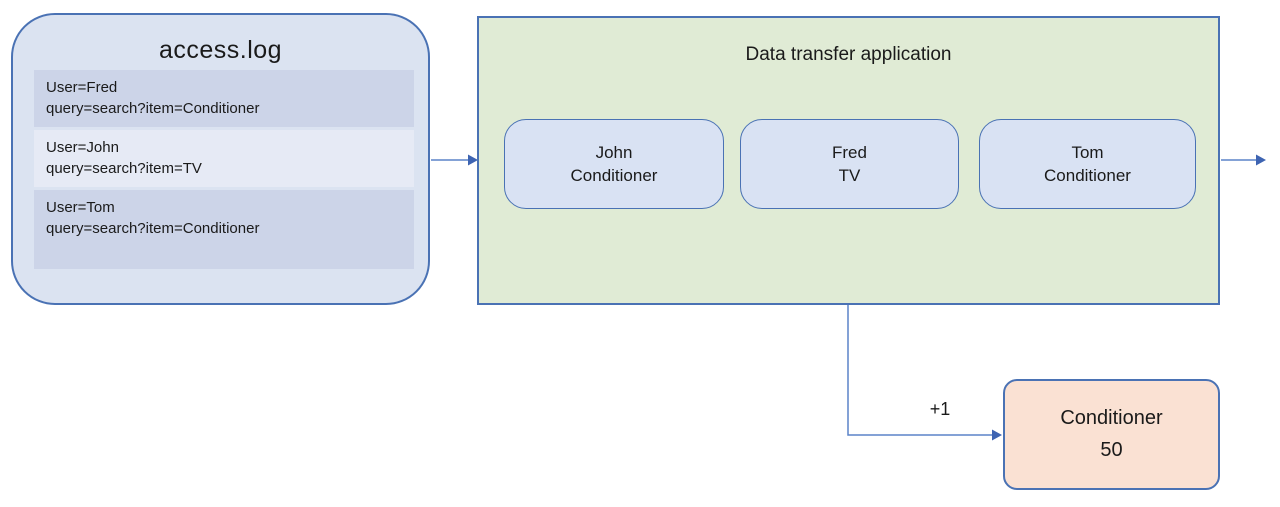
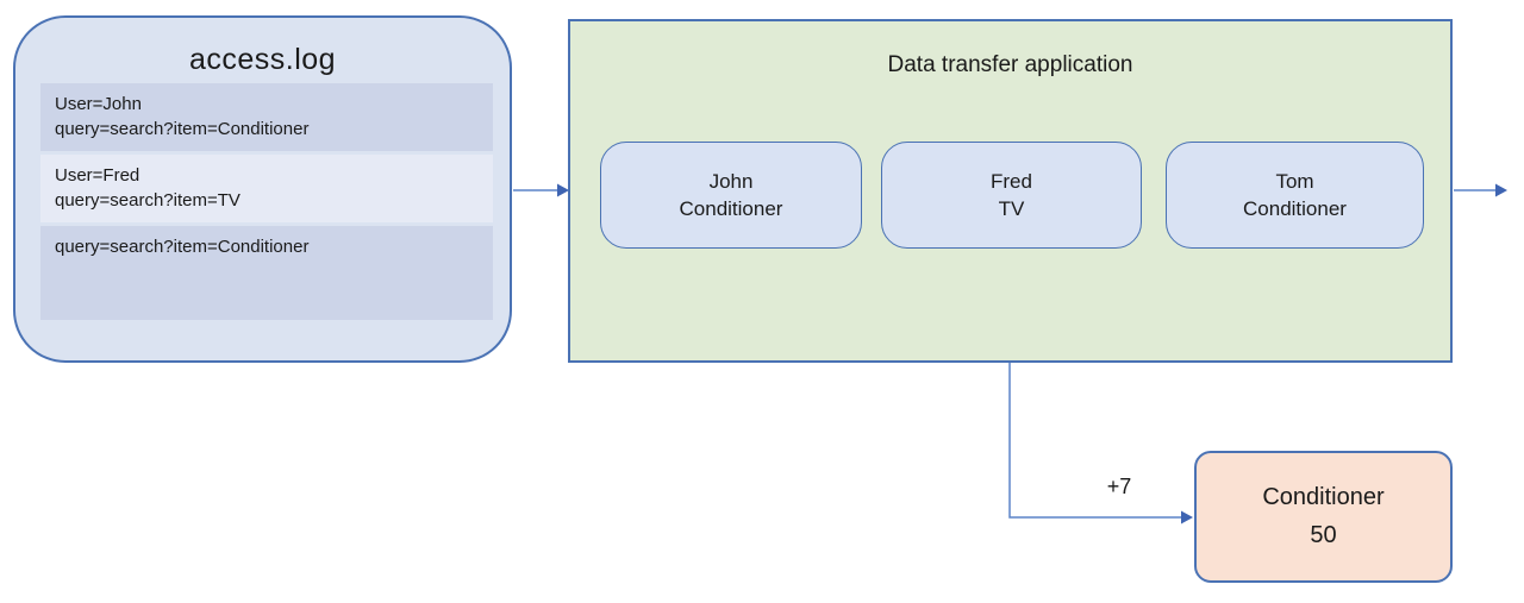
  access.log
- User=Fred
+ User=John
  query=search?item=Conditioner
- User=John
+ User=Fred
  query=search?item=TV
- User=Tom
  query=search?item=Conditioner
  Data transfer application
  John
  Conditioner
  Fred
  TV
  Tom
  Conditioner
- +1
+ +7
  Conditioner
  50
